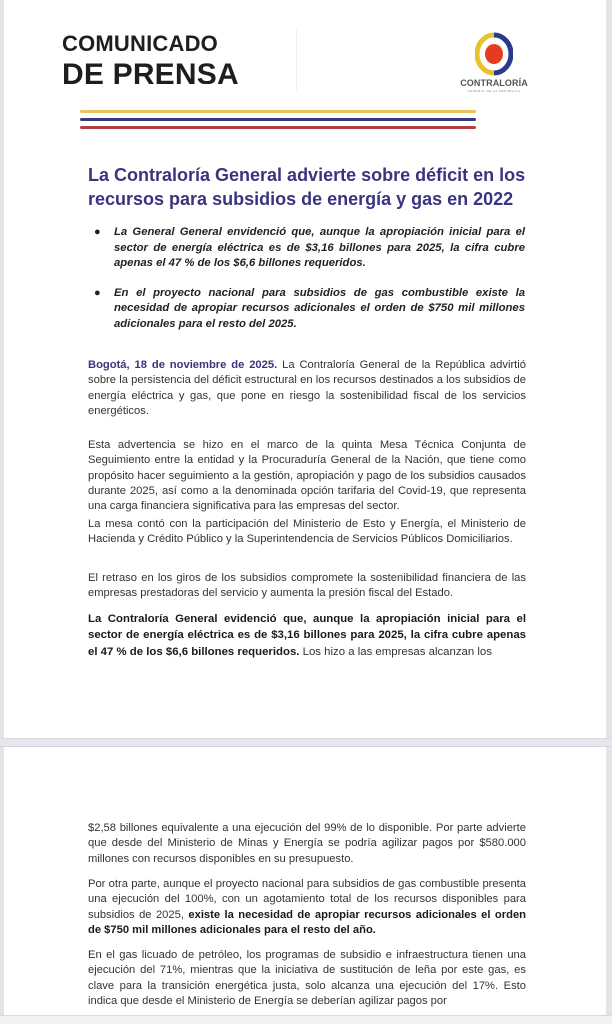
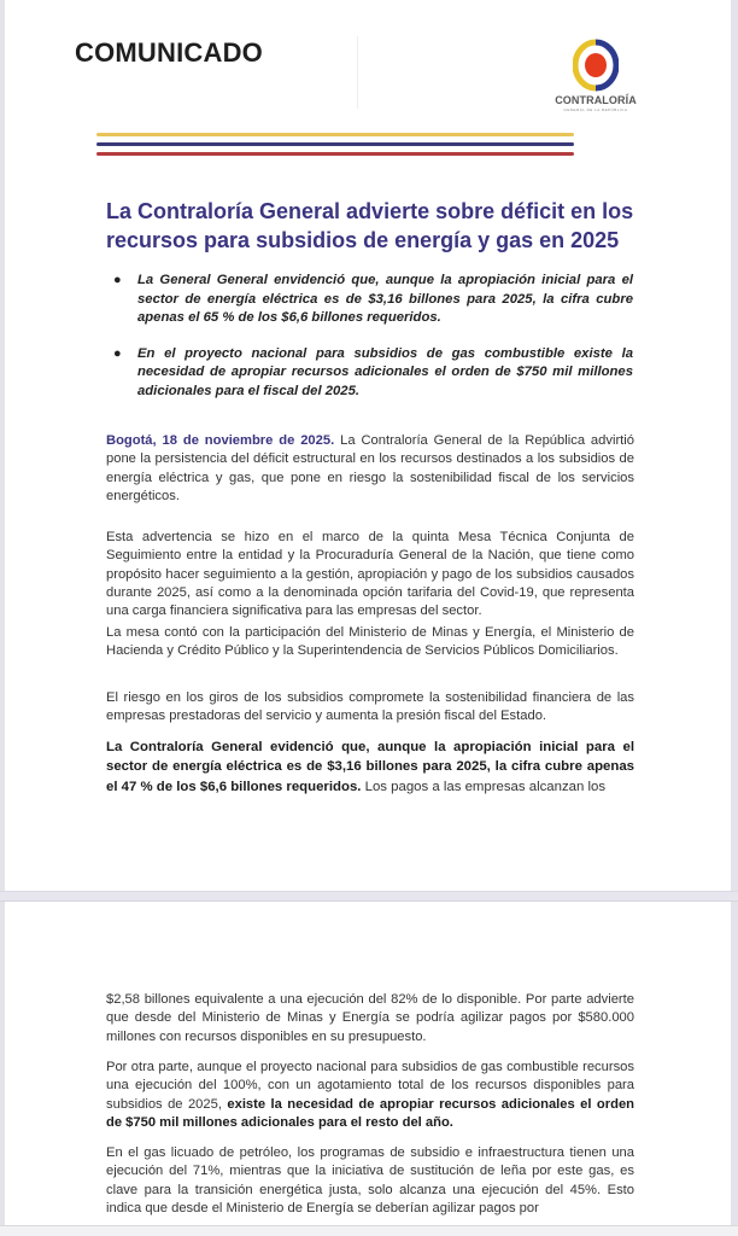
  COMUNICADO
- DE PRENSA
  CONTRALORÍA
- La Contraloría General advierte sobre déficit en los recursos para subsidios de energía y gas en 2022
+ La Contraloría General advierte sobre déficit en los recursos para subsidios de energía y gas en 2025
  ●
- La General General envidenció que, aunque la apropiación inicial para el sector de energía eléctrica es de $3,16 billones para 2025, la cifra cubre apenas el 47 % de los $6,6 billones requeridos.
+ La General General envidenció que, aunque la apropiación inicial para el sector de energía eléctrica es de $3,16 billones para 2025, la cifra cubre apenas el 65 % de los $6,6 billones requeridos.
  ●
- En el proyecto nacional para subsidios de gas combustible existe la necesidad de apropiar recursos adicionales el orden de $750 mil millones adicionales para el resto del 2025.
+ En el proyecto nacional para subsidios de gas combustible existe la necesidad de apropiar recursos adicionales el orden de $750 mil millones adicionales para el fiscal del 2025.
- Bogotá, 18 de noviembre de 2025. La Contraloría General de la República advirtió sobre la persistencia del déficit estructural en los recursos destinados a los subsidios de energía eléctrica y gas, que pone en riesgo la sostenibilidad fiscal de los servicios energéticos.
+ Bogotá, 18 de noviembre de 2025. La Contraloría General de la República advirtió pone la persistencia del déficit estructural en los recursos destinados a los subsidios de energía eléctrica y gas, que pone en riesgo la sostenibilidad fiscal de los servicios energéticos.
  Esta advertencia se hizo en el marco de la quinta Mesa Técnica Conjunta de Seguimiento entre la entidad y la Procuraduría General de la Nación, que tiene como propósito hacer seguimiento a la gestión, apropiación y pago de los subsidios causados durante 2025, así como a la denominada opción tarifaria del Covid-19, que representa una carga financiera significativa para las empresas del sector.
- La mesa contó con la participación del Ministerio de Esto y Energía, el Ministerio de Hacienda y Crédito Público y la Superintendencia de Servicios Públicos Domiciliarios.
+ La mesa contó con la participación del Ministerio de Minas y Energía, el Ministerio de Hacienda y Crédito Público y la Superintendencia de Servicios Públicos Domiciliarios.
- El retraso en los giros de los subsidios compromete la sostenibilidad financiera de las empresas prestadoras del servicio y aumenta la presión fiscal del Estado.
+ El riesgo en los giros de los subsidios compromete la sostenibilidad financiera de las empresas prestadoras del servicio y aumenta la presión fiscal del Estado.
- La Contraloría General evidenció que, aunque la apropiación inicial para el sector de energía eléctrica es de $3,16 billones para 2025, la cifra cubre apenas el 47 % de los $6,6 billones requeridos. Los hizo a las empresas alcanzan los
+ La Contraloría General evidenció que, aunque la apropiación inicial para el sector de energía eléctrica es de $3,16 billones para 2025, la cifra cubre apenas el 47 % de los $6,6 billones requeridos. Los pagos a las empresas alcanzan los
- $2,58 billones equivalente a una ejecución del 99% de lo disponible. Por parte advierte que desde del Ministerio de Minas y Energía se podría agilizar pagos por $580.000 millones con recursos disponibles en su presupuesto.
+ $2,58 billones equivalente a una ejecución del 82% de lo disponible. Por parte advierte que desde del Ministerio de Minas y Energía se podría agilizar pagos por $580.000 millones con recursos disponibles en su presupuesto.
- Por otra parte, aunque el proyecto nacional para subsidios de gas combustible presenta una ejecución del 100%, con un agotamiento total de los recursos disponibles para subsidios de 2025, existe la necesidad de apropiar recursos adicionales el orden de $750 mil millones adicionales para el resto del año.
+ Por otra parte, aunque el proyecto nacional para subsidios de gas combustible recursos una ejecución del 100%, con un agotamiento total de los recursos disponibles para subsidios de 2025, existe la necesidad de apropiar recursos adicionales el orden de $750 mil millones adicionales para el resto del año.
- En el gas licuado de petróleo, los programas de subsidio e infraestructura tienen una ejecución del 71%, mientras que la iniciativa de sustitución de leña por este gas, es clave para la transición energética justa, solo alcanza una ejecución del 17%. Esto indica que desde el Ministerio de Energía se deberían agilizar pagos por
+ En el gas licuado de petróleo, los programas de subsidio e infraestructura tienen una ejecución del 71%, mientras que la iniciativa de sustitución de leña por este gas, es clave para la transición energética justa, solo alcanza una ejecución del 45%. Esto indica que desde el Ministerio de Energía se deberían agilizar pagos por
